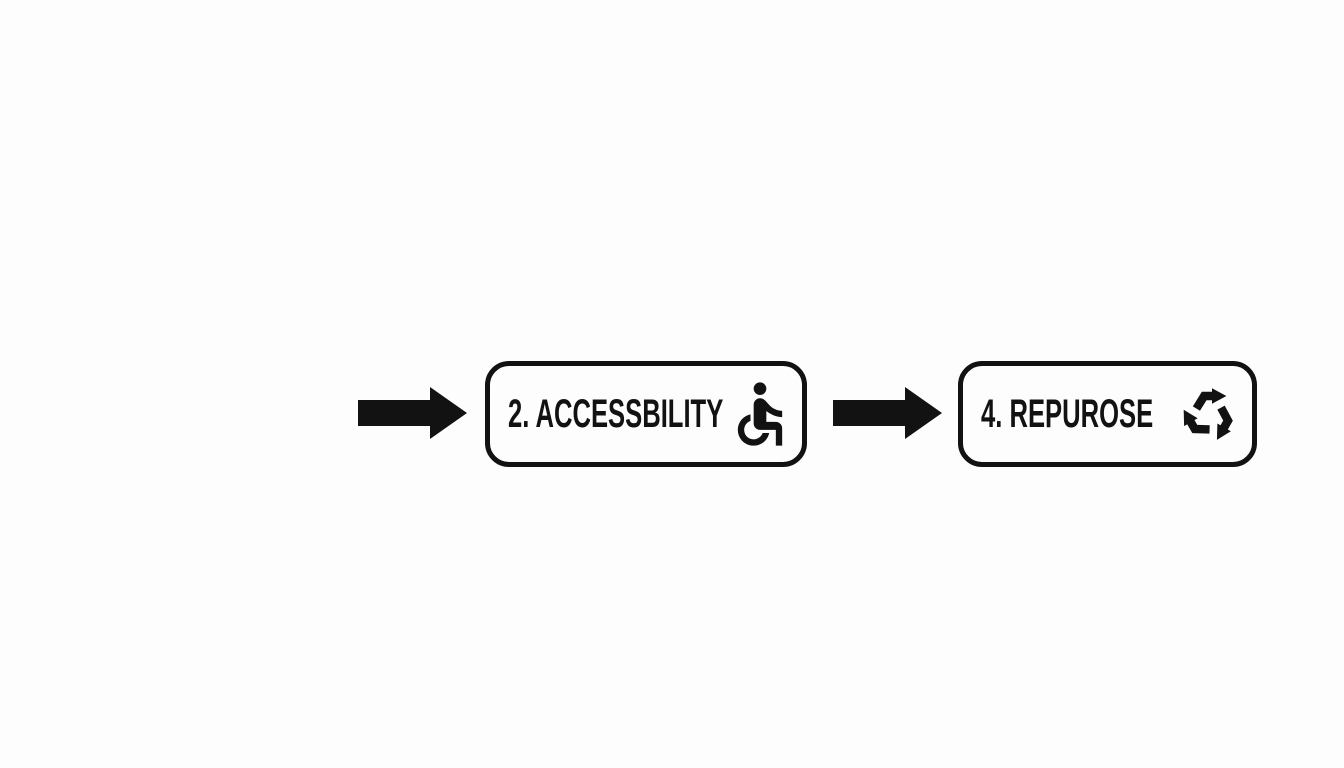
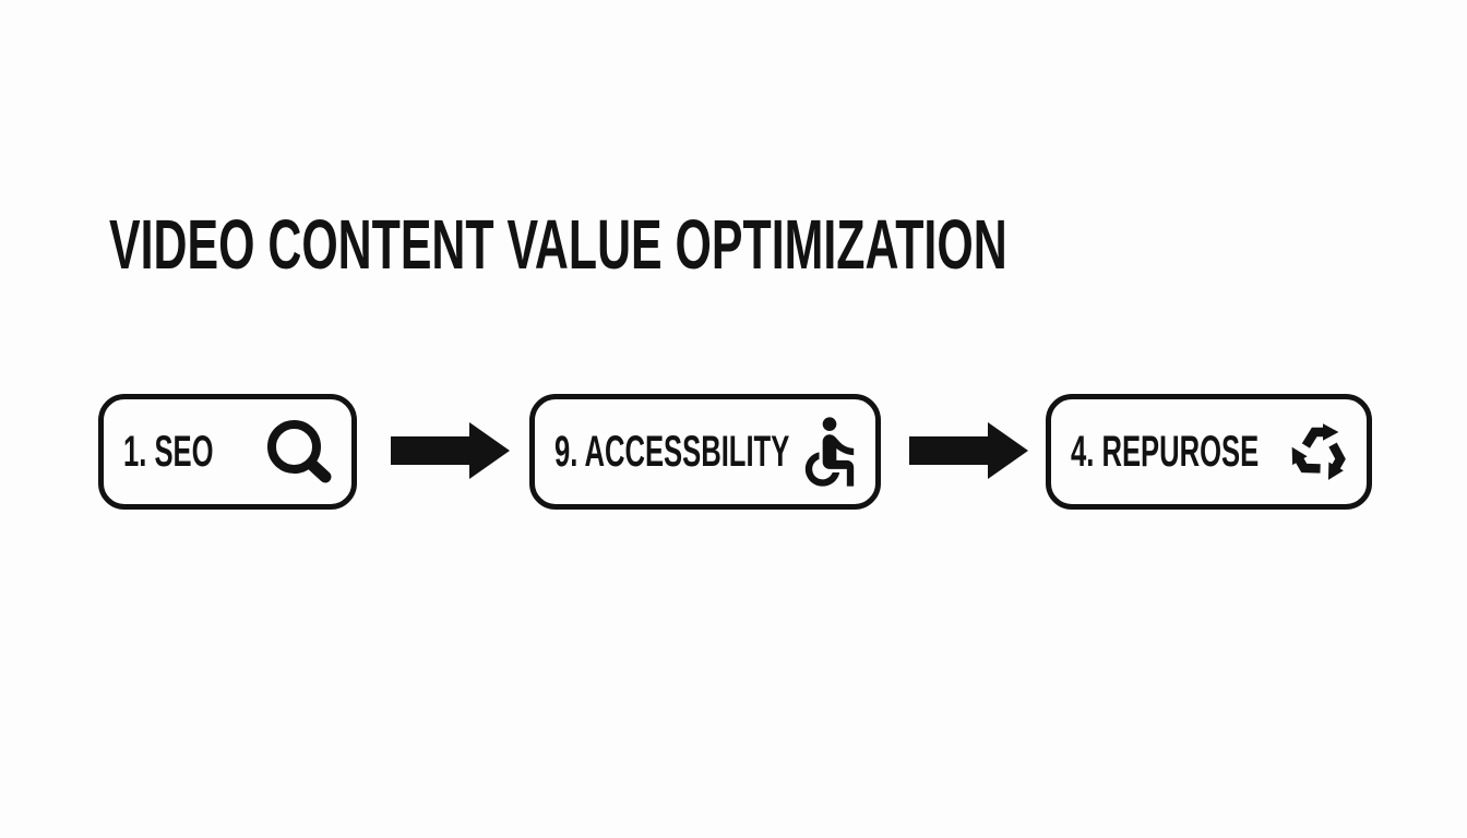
+ VIDEO CONTENT VALUE OPTIMIZATION
+ 1. SEO
- 2. ACCESSBILITY
+ 9. ACCESSBILITY
  4. REPUROSE
